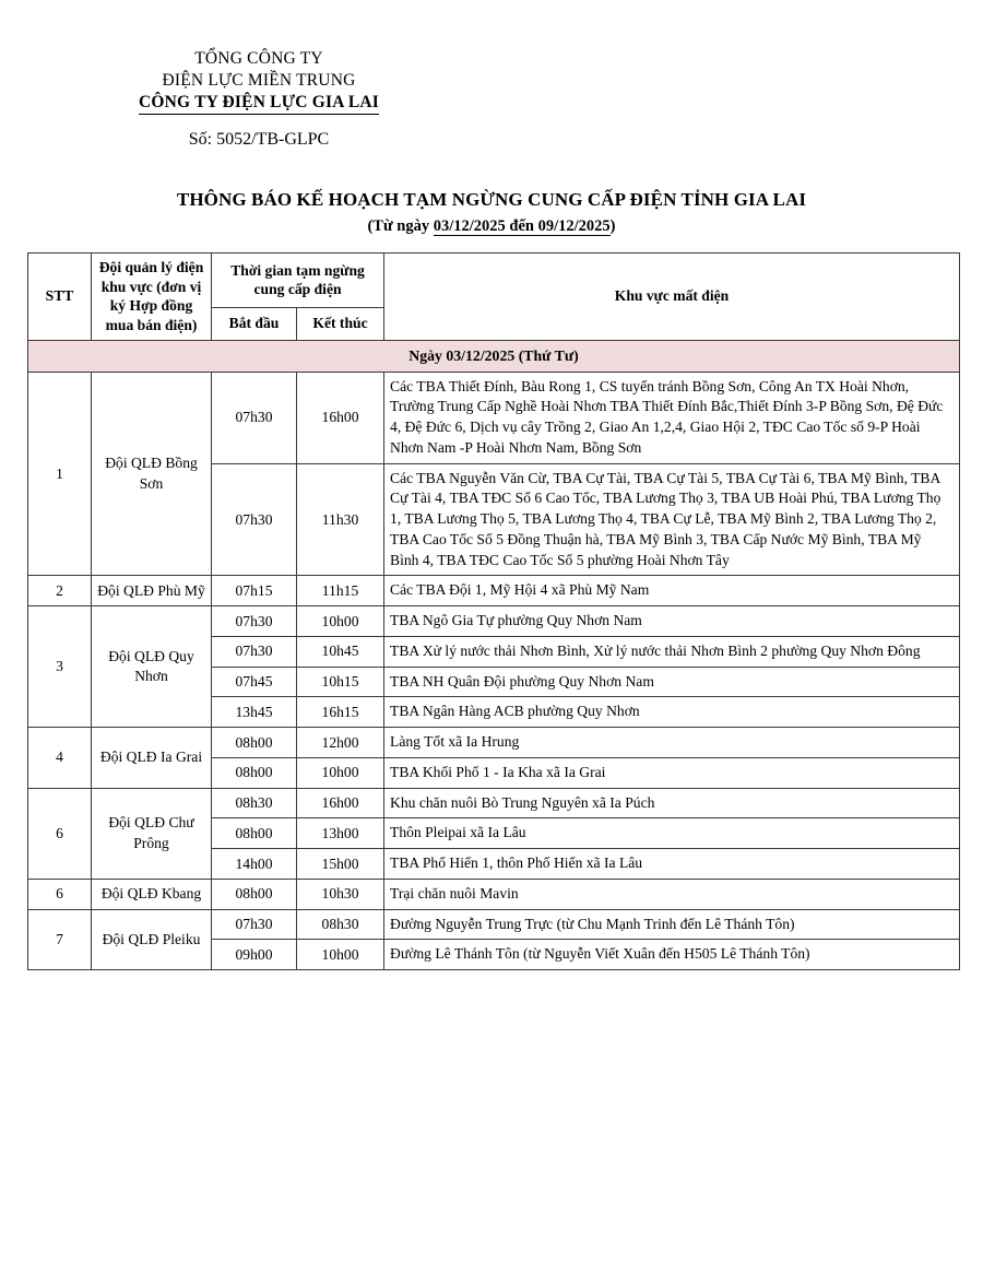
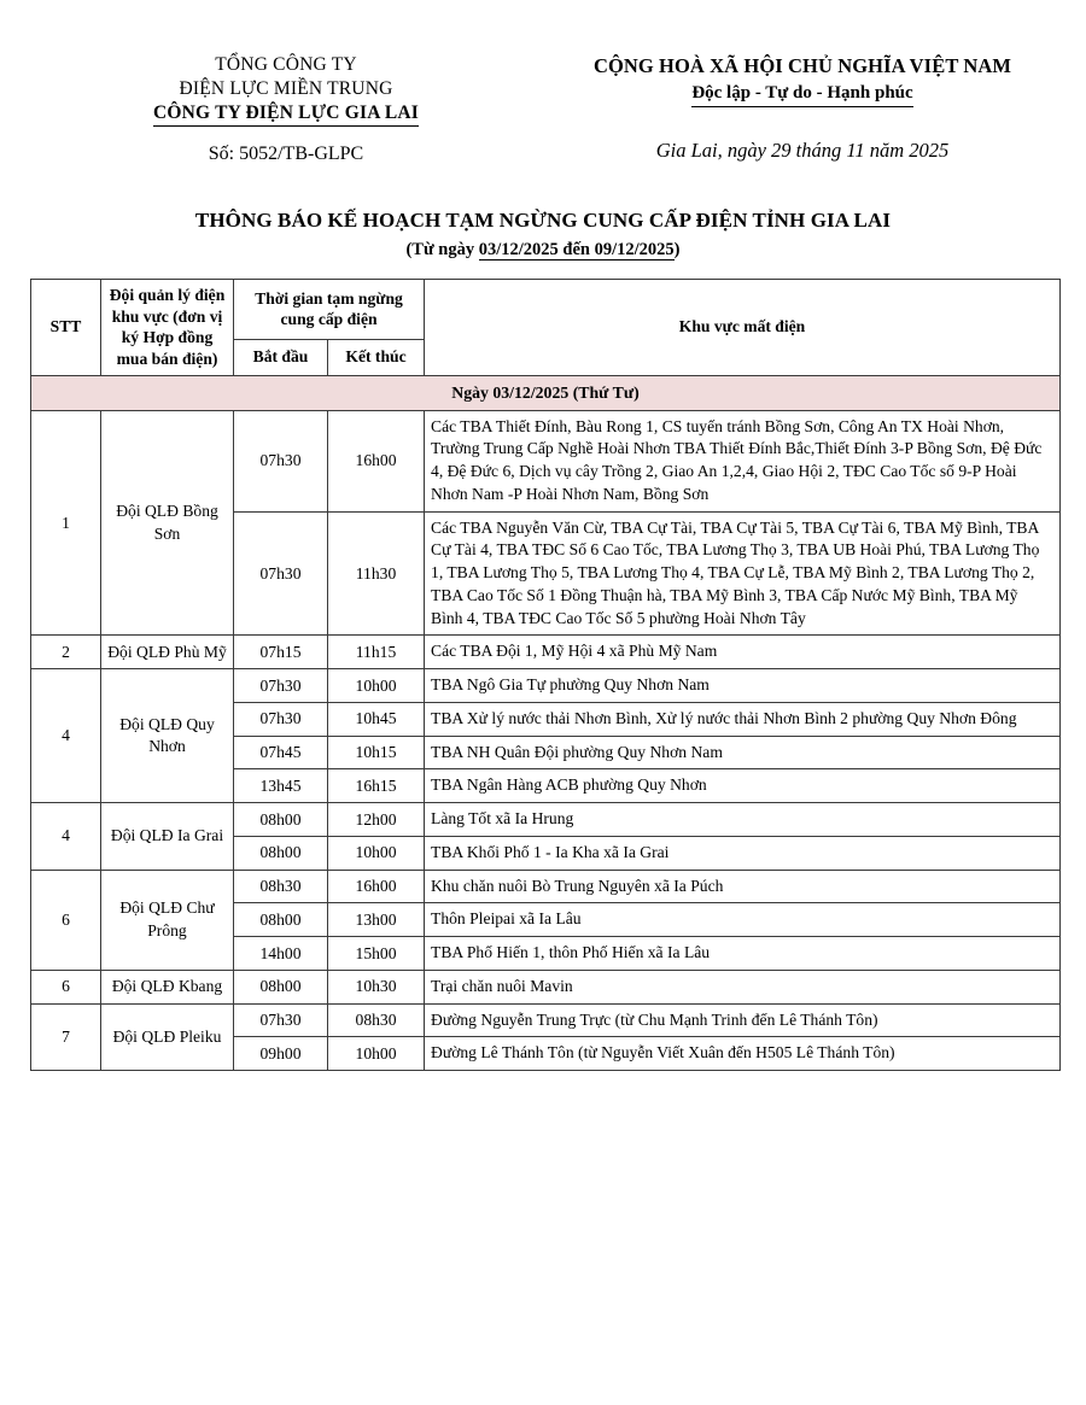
  TỔNG CÔNG TY
  ĐIỆN LỰC MIỀN TRUNG
  CÔNG TY ĐIỆN LỰC GIA LAI
  Số: 5052/TB-GLPC
+ CỘNG HOÀ XÃ HỘI CHỦ NGHĨA VIỆT NAM
+ Độc lập - Tự do - Hạnh phúc
+ Gia Lai, ngày 29 tháng 11 năm 2025
  THÔNG BÁO KẾ HOẠCH TẠM NGỪNG CUNG CẤP ĐIỆN TỈNH GIA LAI
  (Từ ngày 03/12/2025 đến 09/12/2025)
  STT	Đội quản lý điện khu vực (đơn vị ký Hợp đồng mua bán điện)	Thời gian tạm ngừng cung cấp điện	Khu vực mất điện
  Bắt đầu	Kết thúc
  Ngày 03/12/2025 (Thứ Tư)
  1	Đội QLĐ Bồng Sơn	07h30	16h00	Các TBA Thiết Đính, Bàu Rong 1, CS tuyến tránh Bồng Sơn, Công An TX Hoài Nhơn, Trường Trung Cấp Nghề Hoài Nhơn TBA Thiết Đính Bắc,Thiết Đính 3-P Bồng Sơn, Đệ Đức 4, Đệ Đức 6, Dịch vụ cây Trồng 2, Giao An 1,2,4, Giao Hội 2, TĐC Cao Tốc số 9-P Hoài Nhơn Nam -P Hoài Nhơn Nam, Bồng Sơn
- 07h30	11h30	Các TBA Nguyễn Văn Cừ, TBA Cự Tài, TBA Cự Tài 5, TBA Cự Tài 6, TBA Mỹ Bình, TBA Cự Tài 4, TBA TĐC Số 6 Cao Tốc, TBA Lương Thọ 3, TBA UB Hoài Phú, TBA Lương Thọ 1, TBA Lương Thọ 5, TBA Lương Thọ 4, TBA Cự Lễ, TBA Mỹ Bình 2, TBA Lương Thọ 2, TBA Cao Tốc Số 5 Đồng Thuận hà, TBA Mỹ Bình 3, TBA Cấp Nước Mỹ Bình, TBA Mỹ Bình 4, TBA TĐC Cao Tốc Số 5 phường Hoài Nhơn Tây
+ 07h30	11h30	Các TBA Nguyễn Văn Cừ, TBA Cự Tài, TBA Cự Tài 5, TBA Cự Tài 6, TBA Mỹ Bình, TBA Cự Tài 4, TBA TĐC Số 6 Cao Tốc, TBA Lương Thọ 3, TBA UB Hoài Phú, TBA Lương Thọ 1, TBA Lương Thọ 5, TBA Lương Thọ 4, TBA Cự Lễ, TBA Mỹ Bình 2, TBA Lương Thọ 2, TBA Cao Tốc Số 1 Đồng Thuận hà, TBA Mỹ Bình 3, TBA Cấp Nước Mỹ Bình, TBA Mỹ Bình 4, TBA TĐC Cao Tốc Số 5 phường Hoài Nhơn Tây
  2	Đội QLĐ Phù Mỹ	07h15	11h15	Các TBA Đội 1, Mỹ Hội 4 xã Phù Mỹ Nam
- 3	Đội QLĐ Quy Nhơn	07h30	10h00	TBA Ngô Gia Tự phường Quy Nhơn Nam
+ 4	Đội QLĐ Quy Nhơn	07h30	10h00	TBA Ngô Gia Tự phường Quy Nhơn Nam
  07h30	10h45	TBA Xử lý nước thải Nhơn Bình, Xử lý nước thải Nhơn Bình 2 phường Quy Nhơn Đông
  07h45	10h15	TBA NH Quân Đội phường Quy Nhơn Nam
  13h45	16h15	TBA Ngân Hàng ACB phường Quy Nhơn
  4	Đội QLĐ Ia Grai	08h00	12h00	Làng Tốt xã Ia Hrung
  08h00	10h00	TBA Khối Phố 1 - Ia Kha xã Ia Grai
  6	Đội QLĐ Chư Prông	08h30	16h00	Khu chăn nuôi Bò Trung Nguyên xã Ia Púch
  08h00	13h00	Thôn Pleipai xã Ia Lâu
  14h00	15h00	TBA Phố Hiến 1, thôn Phố Hiến xã Ia Lâu
  6	Đội QLĐ Kbang	08h00	10h30	Trại chăn nuôi Mavin
  7	Đội QLĐ Pleiku	07h30	08h30	Đường Nguyễn Trung Trực (từ Chu Mạnh Trinh đến Lê Thánh Tôn)
  09h00	10h00	Đường Lê Thánh Tôn (từ Nguyễn Viết Xuân đến H505 Lê Thánh Tôn)
